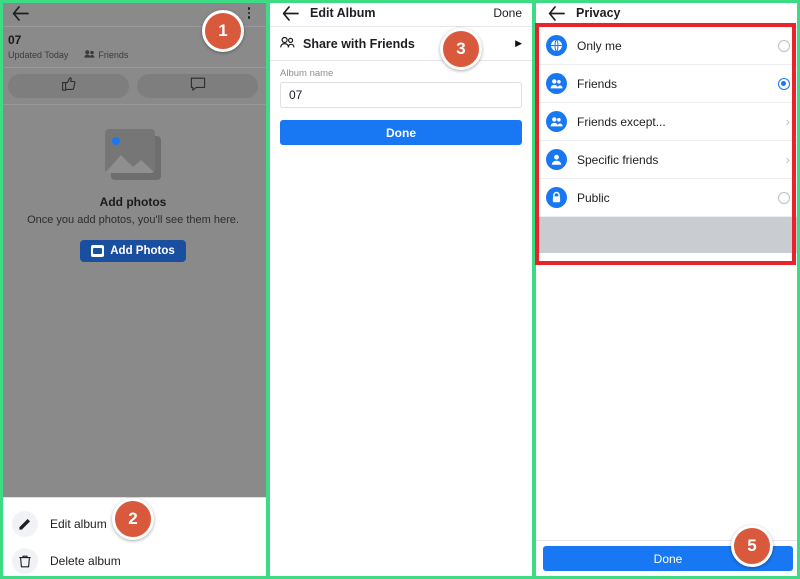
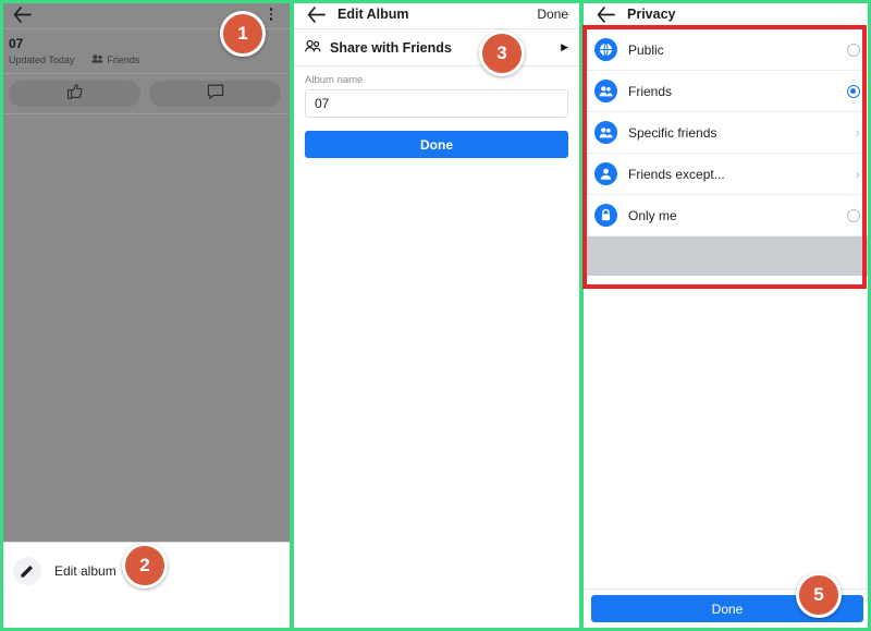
  07
  Updated Today
  Friends
- Add photos
- Once you add photos, you'll see them here.
- Add Photos
  Edit album
- Delete album
  Edit Album
  Done
  Share with Friends
  ▶
  Album name
  07
  Done
  Privacy
- Only me
+ Public
  Friends
- Friends except...
+ Specific friends
  ›
- Specific friends
+ Friends except...
  ›
- Public
+ Only me
  Done
  1
  2
  3
  5
